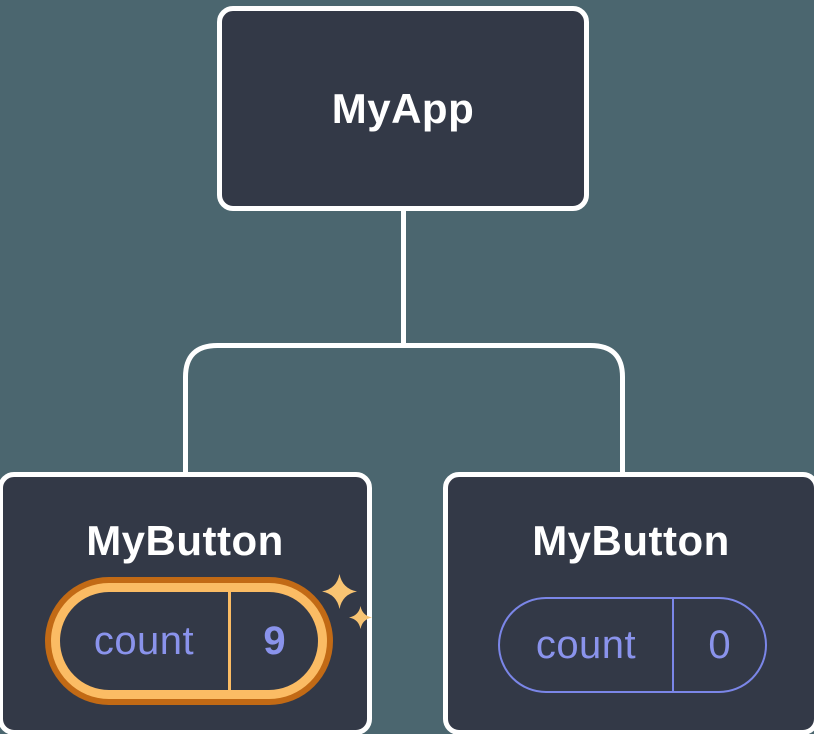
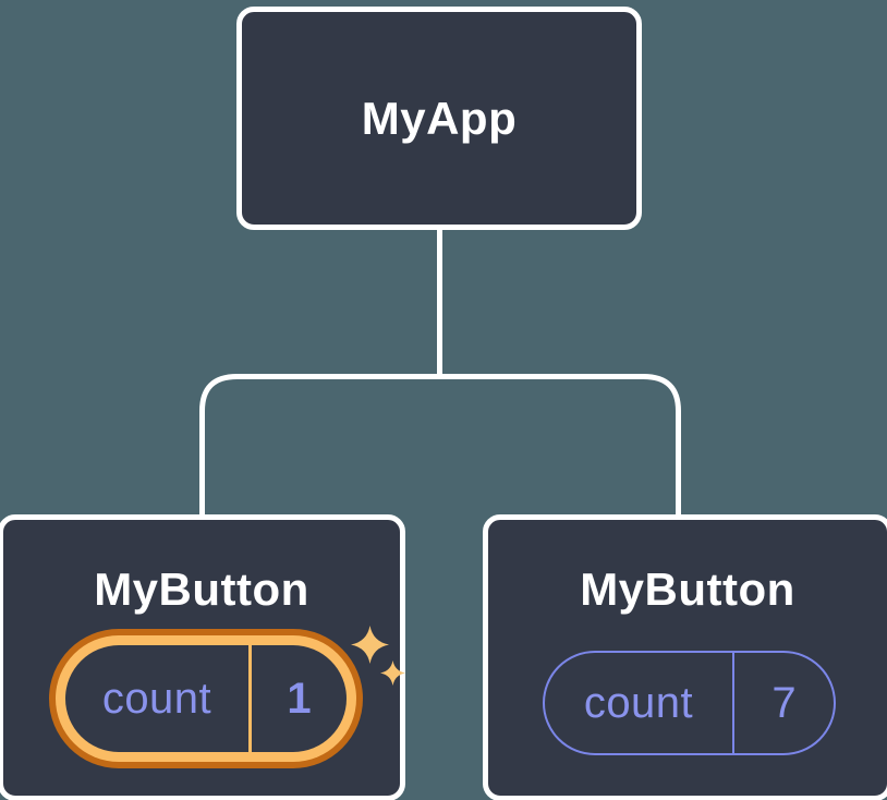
  MyApp
  MyButton
  count
- 9
+ 1
  MyButton
  count
- 0
+ 7
